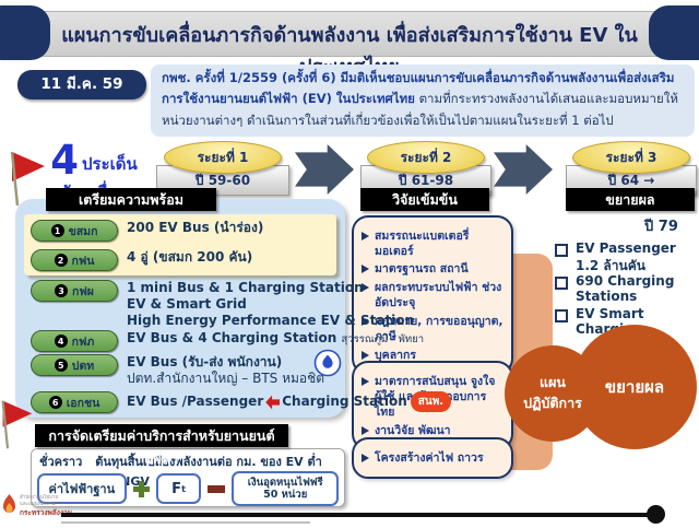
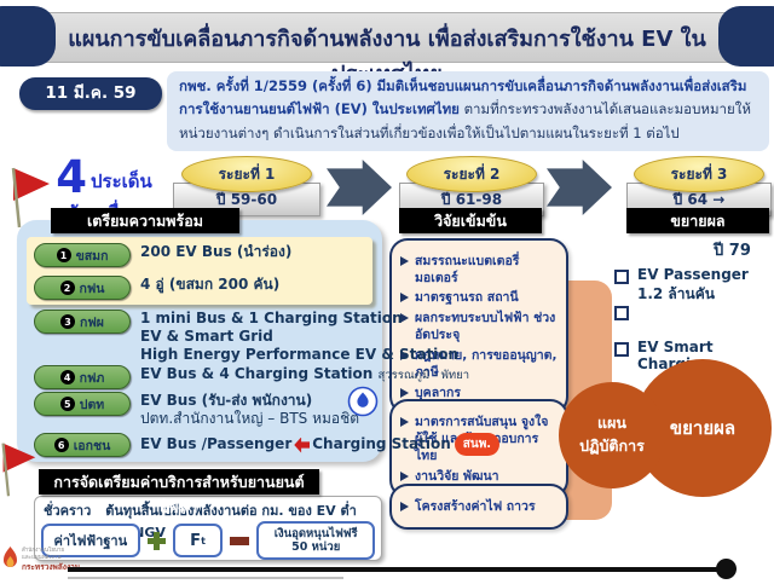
  แผนการขับเคลื่อนภารกิจด้านพลังงาน เพื่อส่งเสริมการใช้งาน EV ใน
  11 มี.ค. 59
  กพช. ครั้งที่ 1/2559 (ครั้งที่ 6) มีมติเห็นชอบแผนการขับเคลื่อนภารกิจด้านพลังงานเพื่อส่งเสริมการใช้งานยานยนต์ไฟฟ้า (EV) ในประเทศไทย ตามที่กระทรวงพลังงานได้เสนอและมอบหมายให้หน่วยงานต่างๆ ดำเนินการในส่วนที่เกี่ยวข้องเพื่อให้เป็นไปตามแผนในระยะที่ 1 ต่อไป
  4 ประเด็น
  ปี 59-60
  ระยะที่ 1
  ปี 61-98
  ระยะที่ 2
  ปี 64 →
  ระยะที่ 3
  เตรียมความพร้อม
  วิจัยเข้มข้น
  ขยายผล
  1
  ขสมก
  200 EV Bus (นำร่อง)
  2
  กฟน
  4 อู่ (ขสมก 200 คัน)
  3
  กฟผ
  1 mini Bus & 1 Charging Station
  EV & Smart Grid
  High Energy Performance EV & Station
  4
  กฟภ
  EV Bus & 4 Charging Station สุวรรณภูมิ - พัทยา
  5
  ปตท
  EV Bus (รับ-ส่ง พนักงาน)
  ปตท.สำนักงานใหญ่ – BTS หมอชิต
  6
  เอกชน
  EV Bus /Passenger
  Charging Station
  สนพ.
  การจัดเตรียมค่าบริการสำหรับยานยนต์ไฟฟ้า
  ชั่วคราว
  ต้นทุนสิ้นพลังงานต่อ กม. ของ EV ต่ำ
  ค่าไฟฟ้าฐาน
  F
  t
  เงินอุดหนุนไฟฟรี
  50 หน่วย
  สมรรถนะแบตเตอรี่ มอเตอร์
  มาตรฐานรถ สถานี
  ผลกระทบระบบไฟฟ้า ช่วงอัดประจุ
  กฎหมาย, การขออนุญาต, ภาษี
  บุคลากร
  มาตรการสนับสนุน จูงใจ ผู้ใช้ แลอบการไทย
  งานวิจัย พัฒนา
  โครงสร้างค่าไฟ ถาวร
  ปี 79
  EV Passenger 1.2 ล้านคัน
- 690 Charging Stations
  EV Smart Char
  ขยายผล
  แผน
  ปฏิบัติการ
  กระทรวงพลัง
